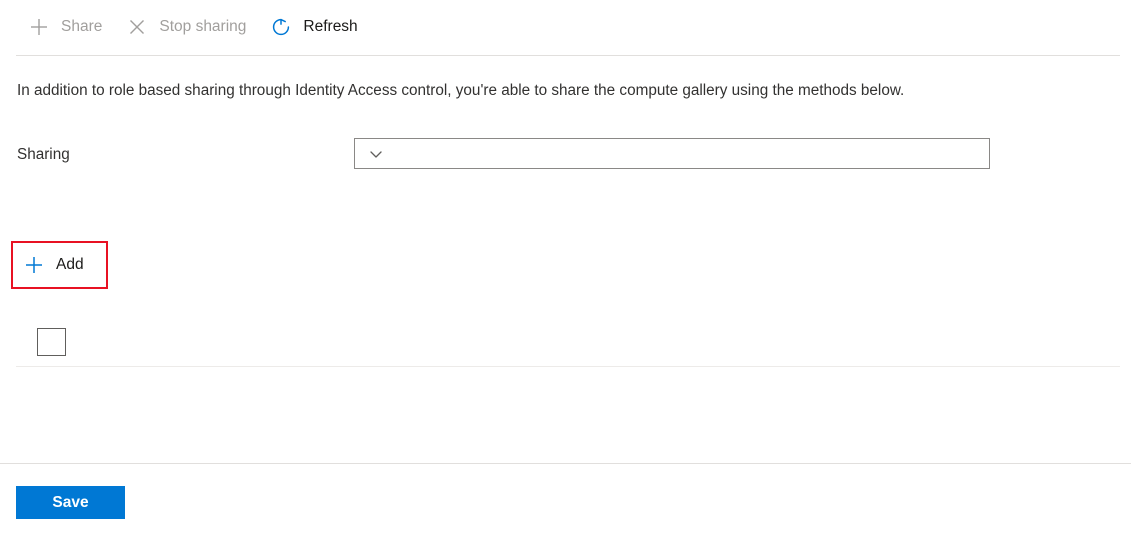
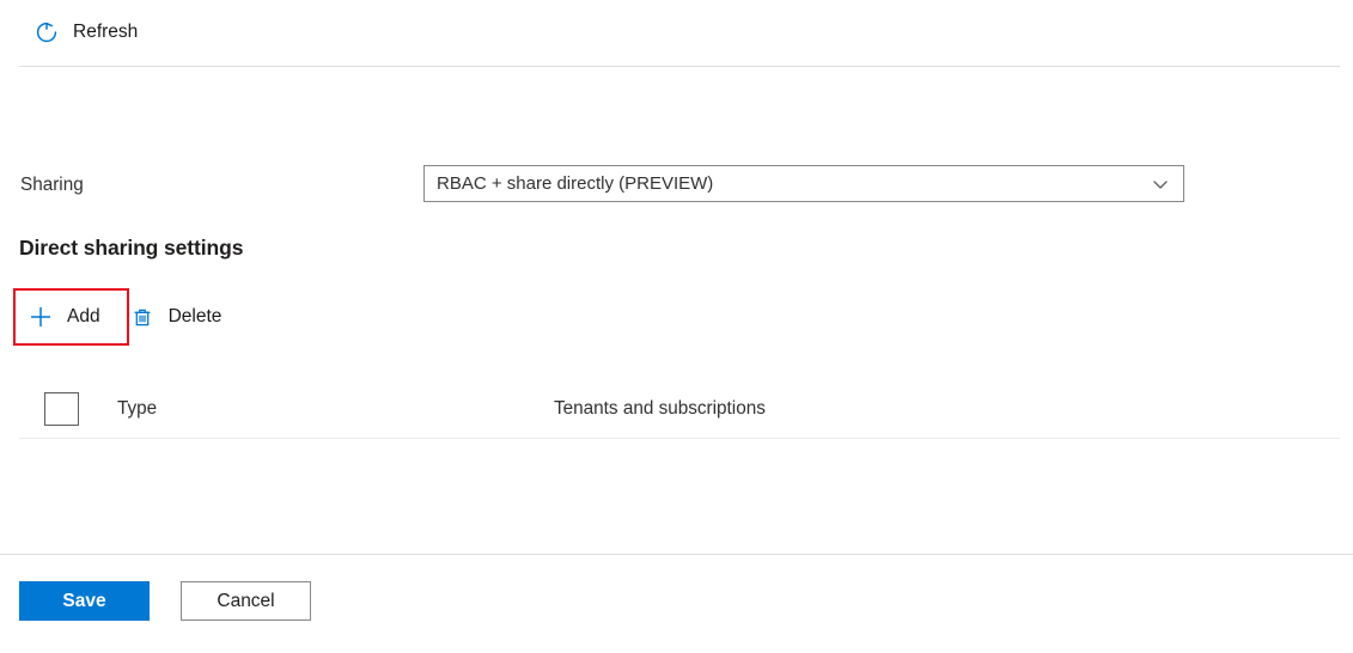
- Share
- Stop sharing
  Refresh
- In addition to role based sharing through Identity Access control, you're able to share the compute gallery using the methods below.
  Sharing
+ RBAC + share directly (PREVIEW)
+ Direct sharing settings
  Add
+ Delete
+ Type
+ Tenants and subscriptions
  Save
+ Cancel
